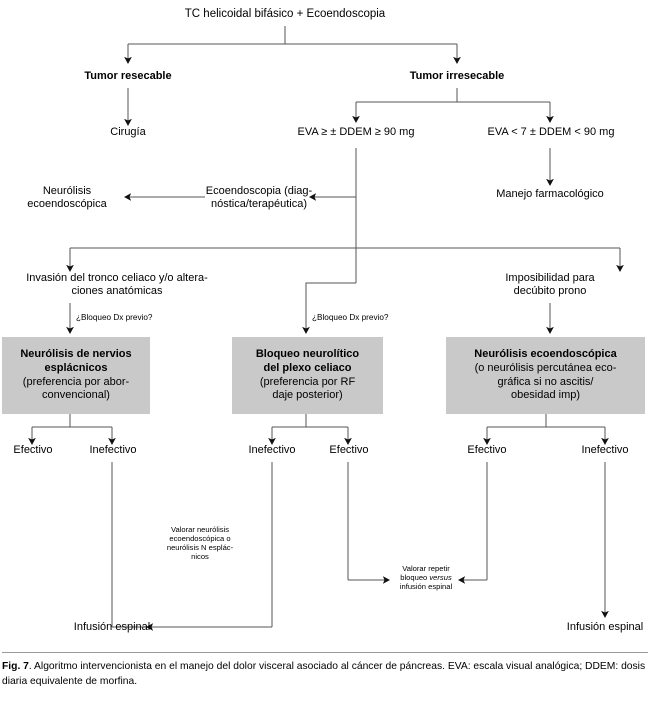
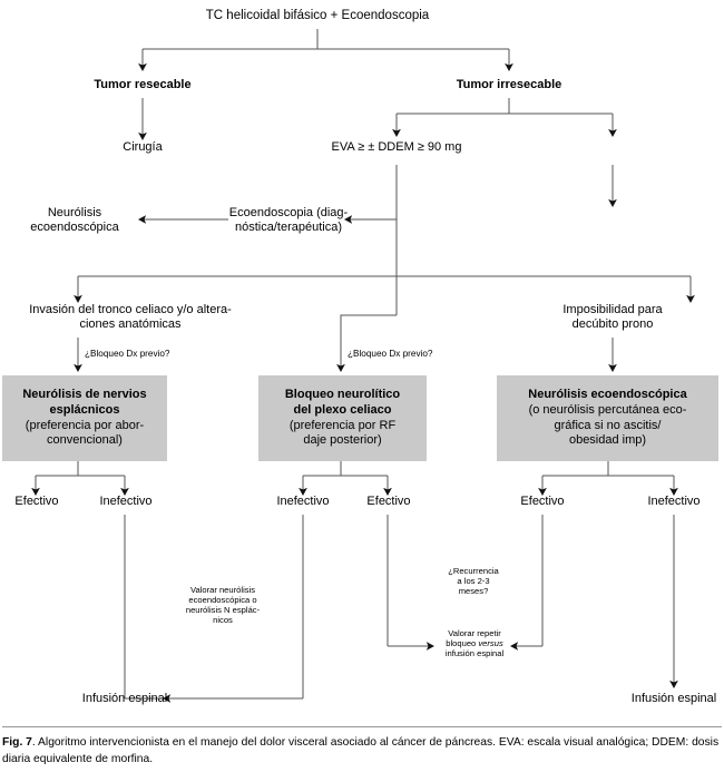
  TC helicoidal bifásico + Ecoendoscopia
  Tumor resecable
  Tumor irresecable
  Cirugía
  EVA ≥ ± DDEM ≥ 90 mg
- EVA < 7 ± DDEM < 90 mg
- Manejo farmacológico
  Ecoendoscopia (diag-
  nóstica/terapéutica)
  Neurólisis
  ecoendoscópica
  Invasión del tronco celiaco y/o altera-
  ciones anatómicas
  Imposibilidad para
  decúbito prono
  ¿Bloqueo Dx previo?
  ¿Bloqueo Dx previo?
  Neurólisis de nervios
  esplácnicos
  (preferencia por abor-
  convencional)
  Bloqueo neurolítico
  del plexo celiaco
  (preferencia por RF
  daje posterior)
  Neurólisis ecoendoscópica
  (o neurólisis percutánea eco-
  gráfica si no ascitis/
  obesidad imp)
  Efectivo
  Inefectivo
  Inefectivo
  Efectivo
  Efectivo
  Inefectivo
  Valorar neurólisis
  ecoendoscópica o
  neurólisis N esplác-
  nicos
+ ¿Recurrencia
+ a los 2-3
+ meses?
  Valorar repetir
  bloqueo versus
  infusión espinal
  Infusión espinal
  Infusión espinal
  Fig. 7. Algoritmo intervencionista en el manejo del dolor visceral asociado al cáncer de páncreas. EVA: escala visual analógica; DDEM: dosis diaria equivalente de morfina.
